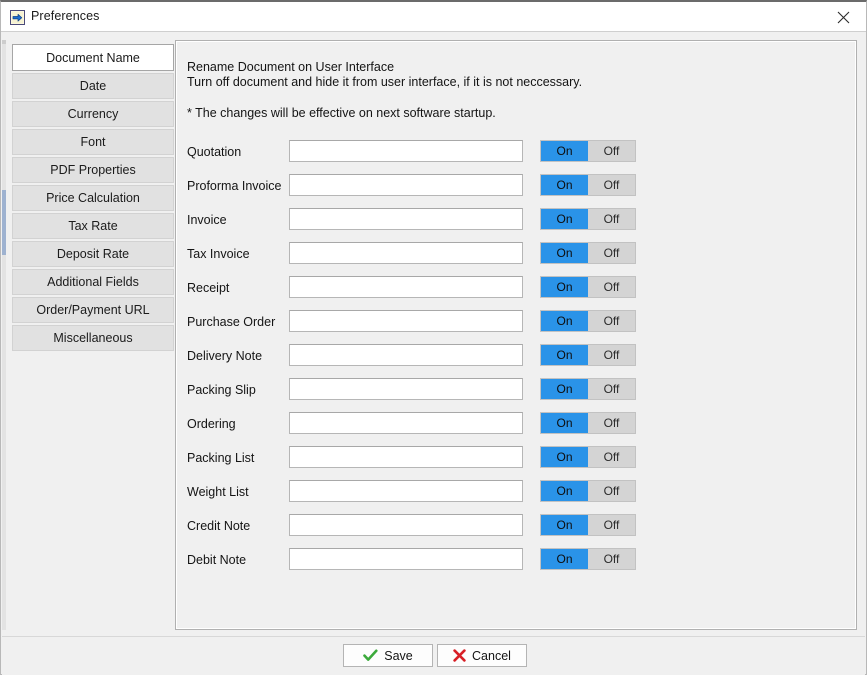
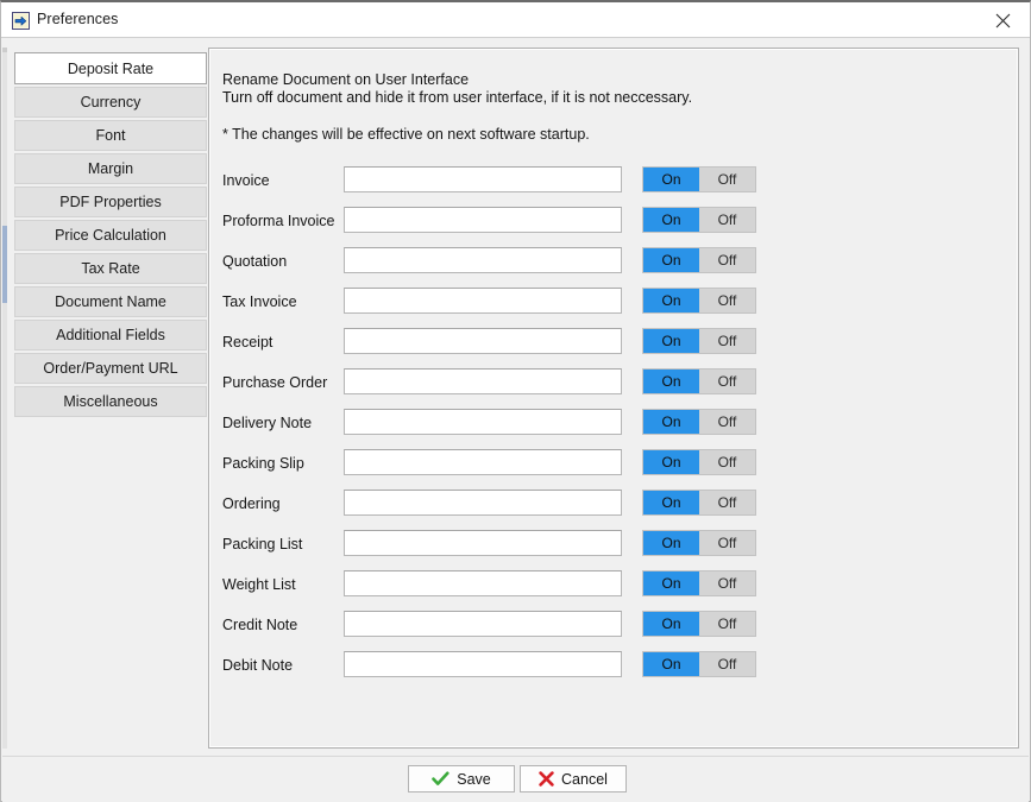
  Preferences
- Document Name
+ Deposit Rate
- Date
  Currency
  Font
+ Margin
  PDF Properties
  Price Calculation
  Tax Rate
- Deposit Rate
+ Document Name
  Additional Fields
  Order/Payment URL
  Miscellaneous
  Rename Document on User Interface
  Turn off document and hide it from user interface, if it is not neccessary.
  * The changes will be effective on next software startup.
- Quotation
+ Invoice
  On
  Off
  Proforma Invoice
  On
  Off
- Invoice
+ Quotation
  On
  Off
  Tax Invoice
  On
  Off
  Receipt
  On
  Off
  Purchase Order
  On
  Off
  Delivery Note
  On
  Off
  Packing Slip
  On
  Off
  Ordering
  On
  Off
  Packing List
  On
  Off
  Weight List
  On
  Off
  Credit Note
  On
  Off
  Debit Note
  On
  Off
  Save
  Cancel
